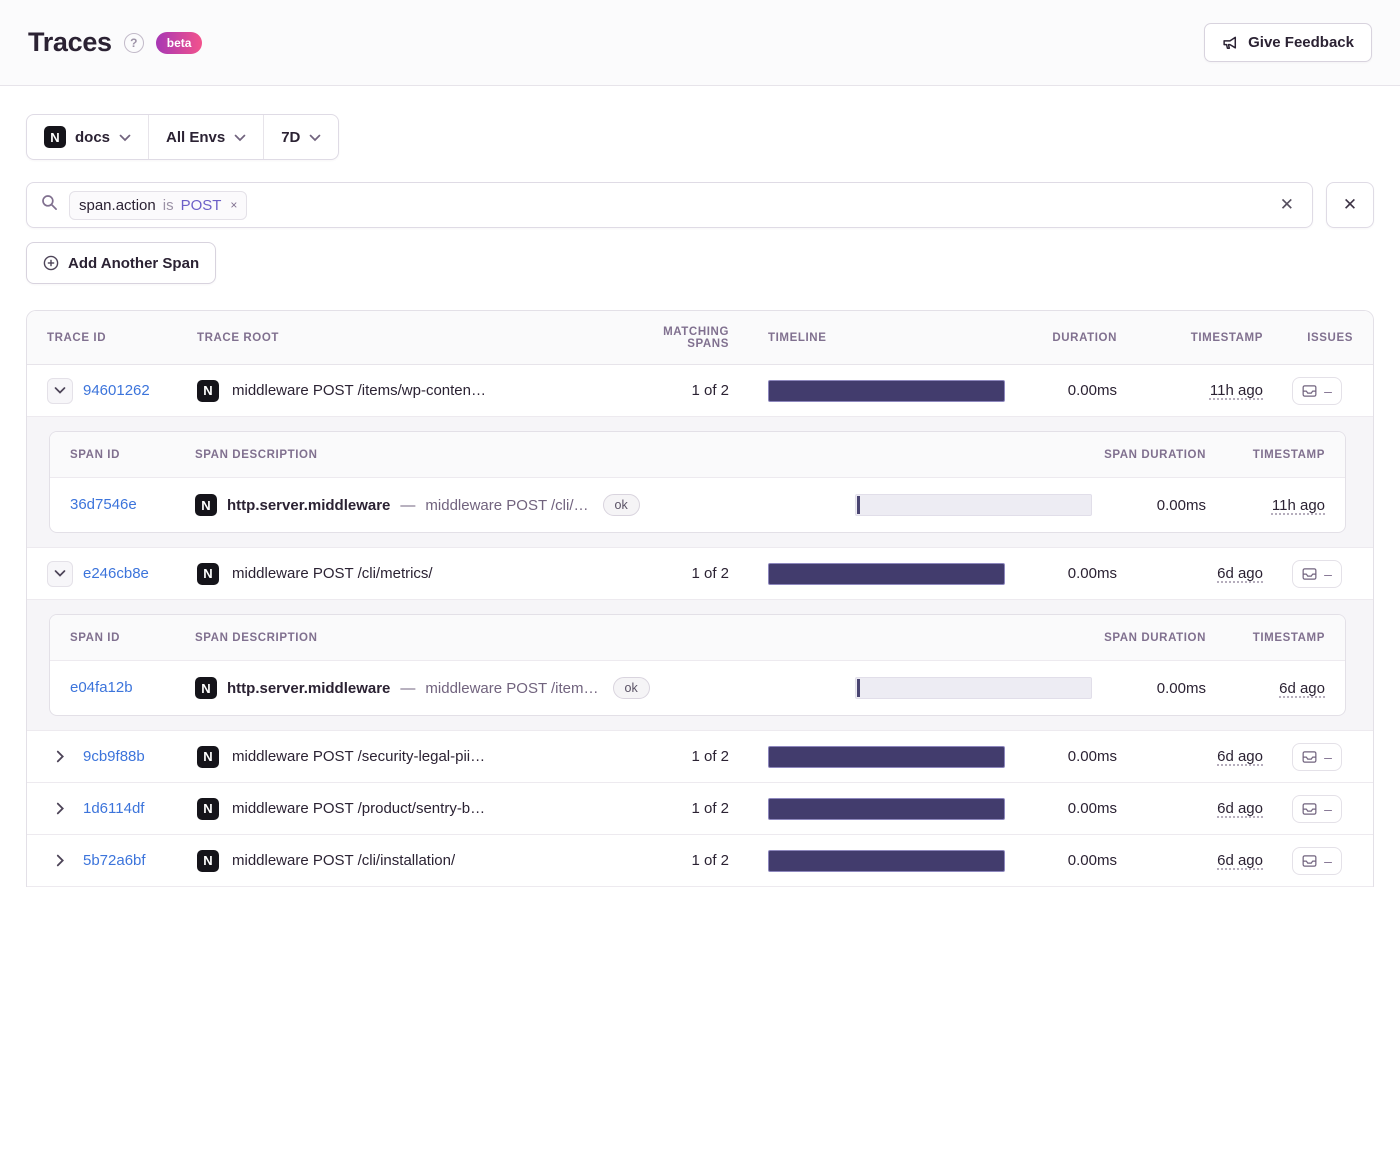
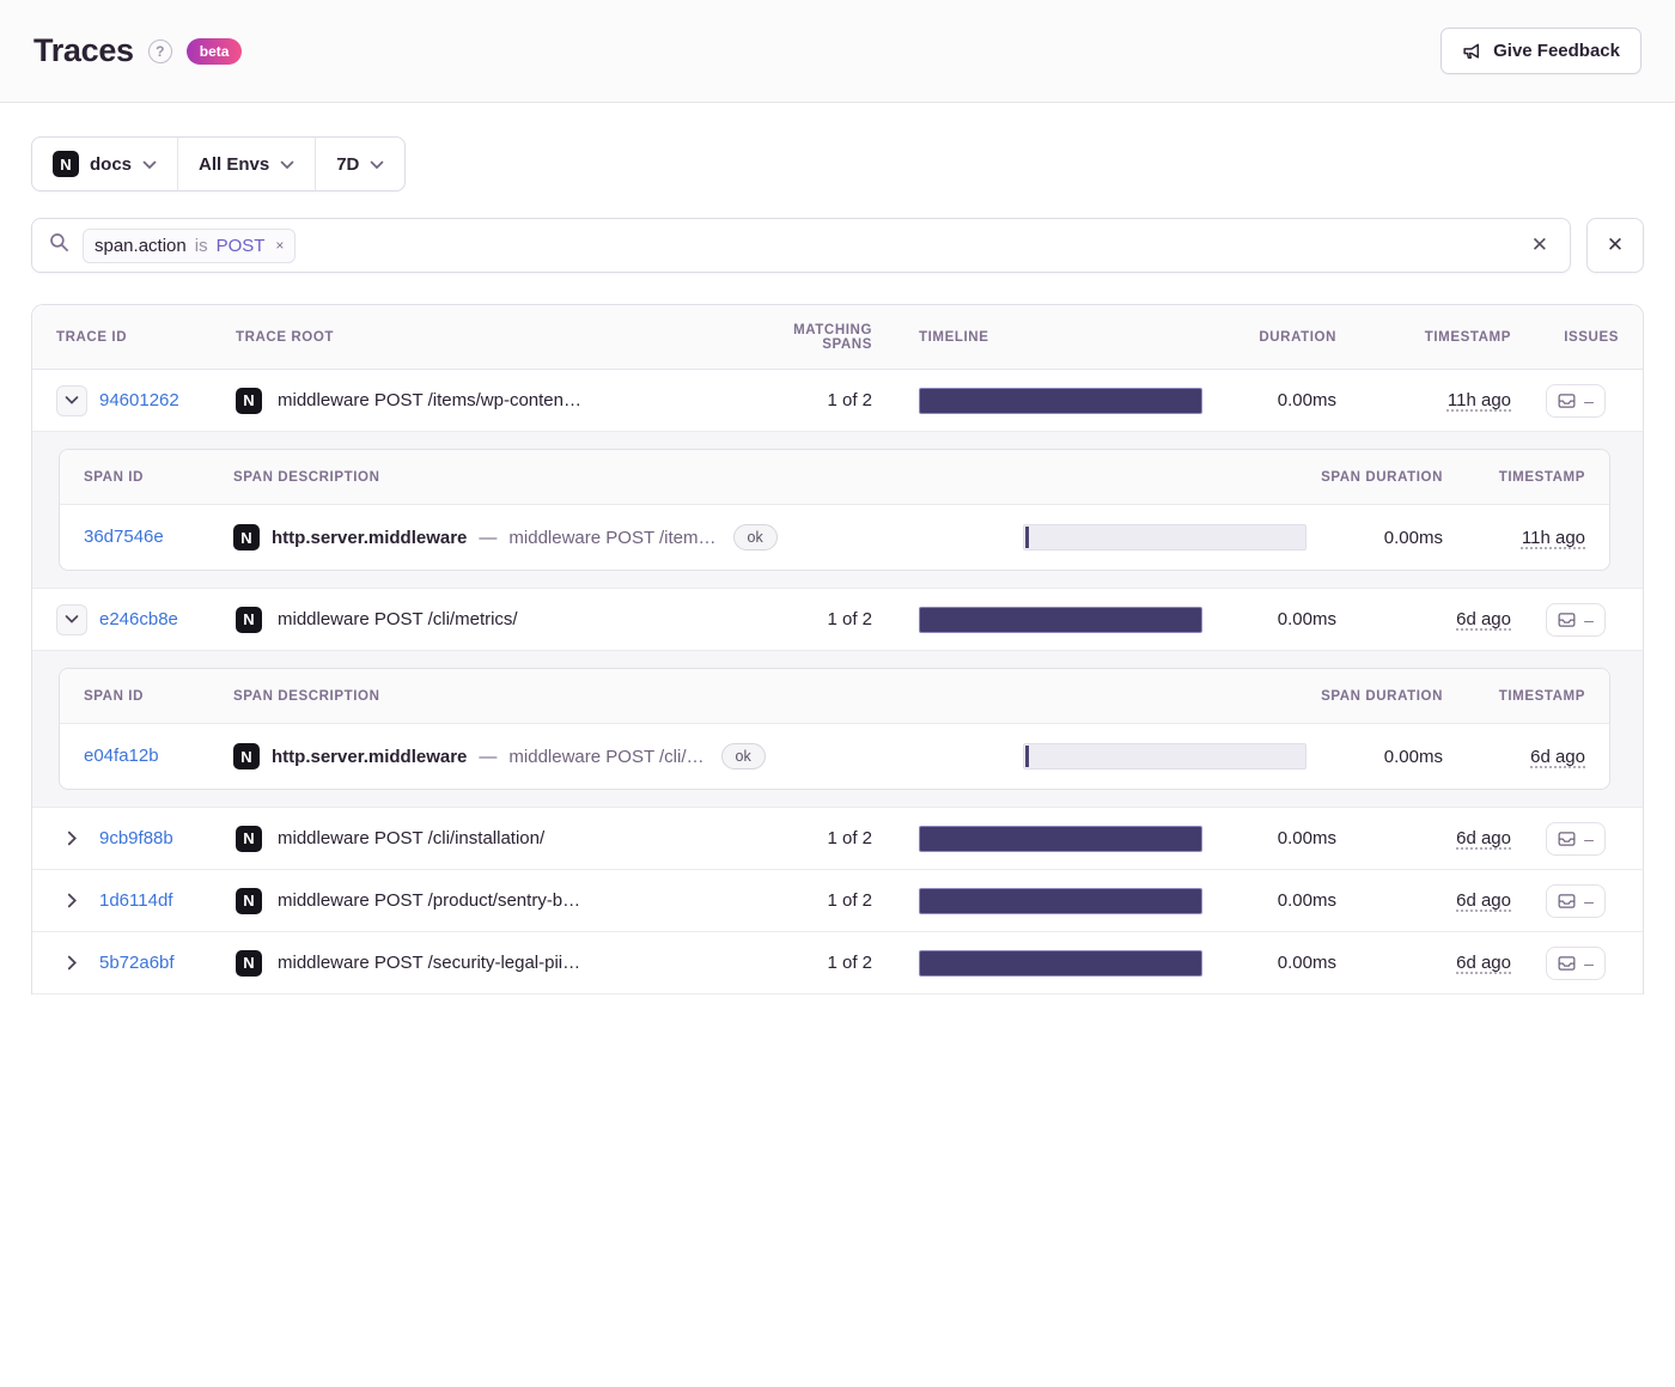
  Traces
  ?
  beta
  Give Feedback
  N
  docs
  All Envs
  7D
  span.action
  is
  POST
  ×
  ✕
  ✕
- Add Another Span
  TRACE ID
  TRACE ROOT
  MATCHING SPANS
  TIMELINE
  DURATION
  TIMESTAMP
  ISSUES
  94601262
  N
  middleware POST /items/wp-conten…
  1 of 2
  0.00ms
  11h ago
  –
  SPAN ID
  SPAN DESCRIPTION
  SPAN DURATION
  TIMESTAMP
  36d7546e
  N
  http.server.middleware
  —
- middleware POST /cli/…
+ middleware POST /item…
  ok
  0.00ms
  11h ago
  e246cb8e
  N
  middleware POST /cli/metrics/
  1 of 2
  0.00ms
  6d ago
  –
  SPAN ID
  SPAN DESCRIPTION
  SPAN DURATION
  TIMESTAMP
  e04fa12b
  N
  http.server.middleware
  —
- middleware POST /item…
+ middleware POST /cli/…
  ok
  0.00ms
  6d ago
  9cb9f88b
  N
- middleware POST /security-legal-pii…
+ middleware POST /cli/installation/
  1 of 2
  0.00ms
  6d ago
  –
  1d6114df
  N
  middleware POST /product/sentry-b…
  1 of 2
  0.00ms
  6d ago
  –
  5b72a6bf
  N
- middleware POST /cli/installation/
+ middleware POST /security-legal-pii…
  1 of 2
  0.00ms
  6d ago
  –
